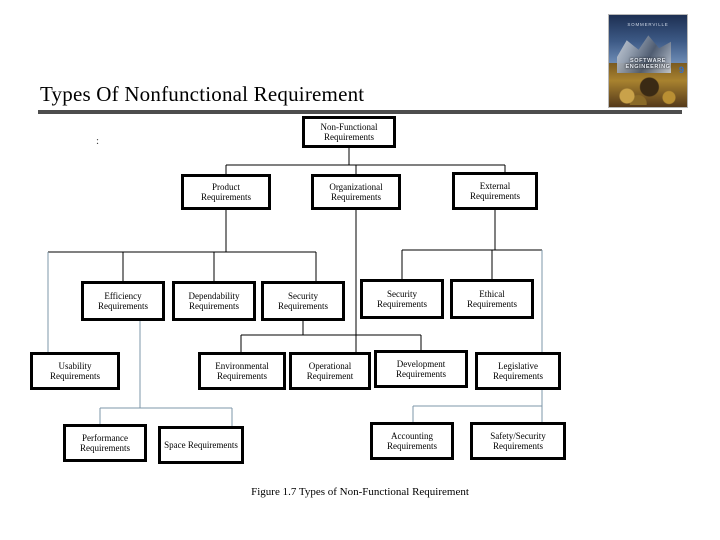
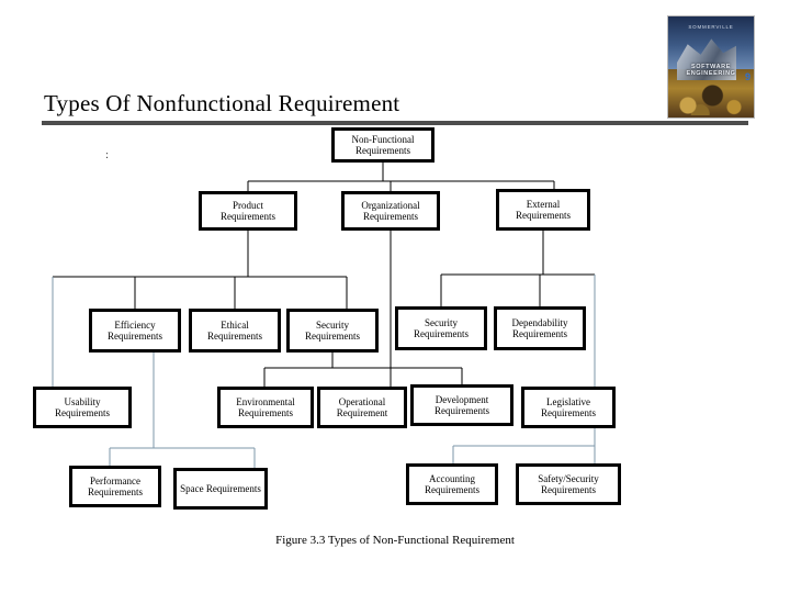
  Types Of Nonfunctional Requirement
  :
  9
  Non-Functional Requirements
  Product Requirements
  Organizational Requirements
  External Requirements
  Efficiency Requirements
- Dependability Requirements
+ Ethical Requirements
  Security Requirements
  Security Requirements
- Ethical Requirements
+ Dependability Requirements
  Usability Requirements
  Environmental Requirements
  Operational Requirement
  Development Requirements
  Legislative Requirements
  Performance Requirements
  Space Requirements
  Accounting Requirements
  Safety/Security Requirements
- Figure 1.7 Types of Non-Functional Requirement
+ Figure 3.3 Types of Non-Functional Requirement
